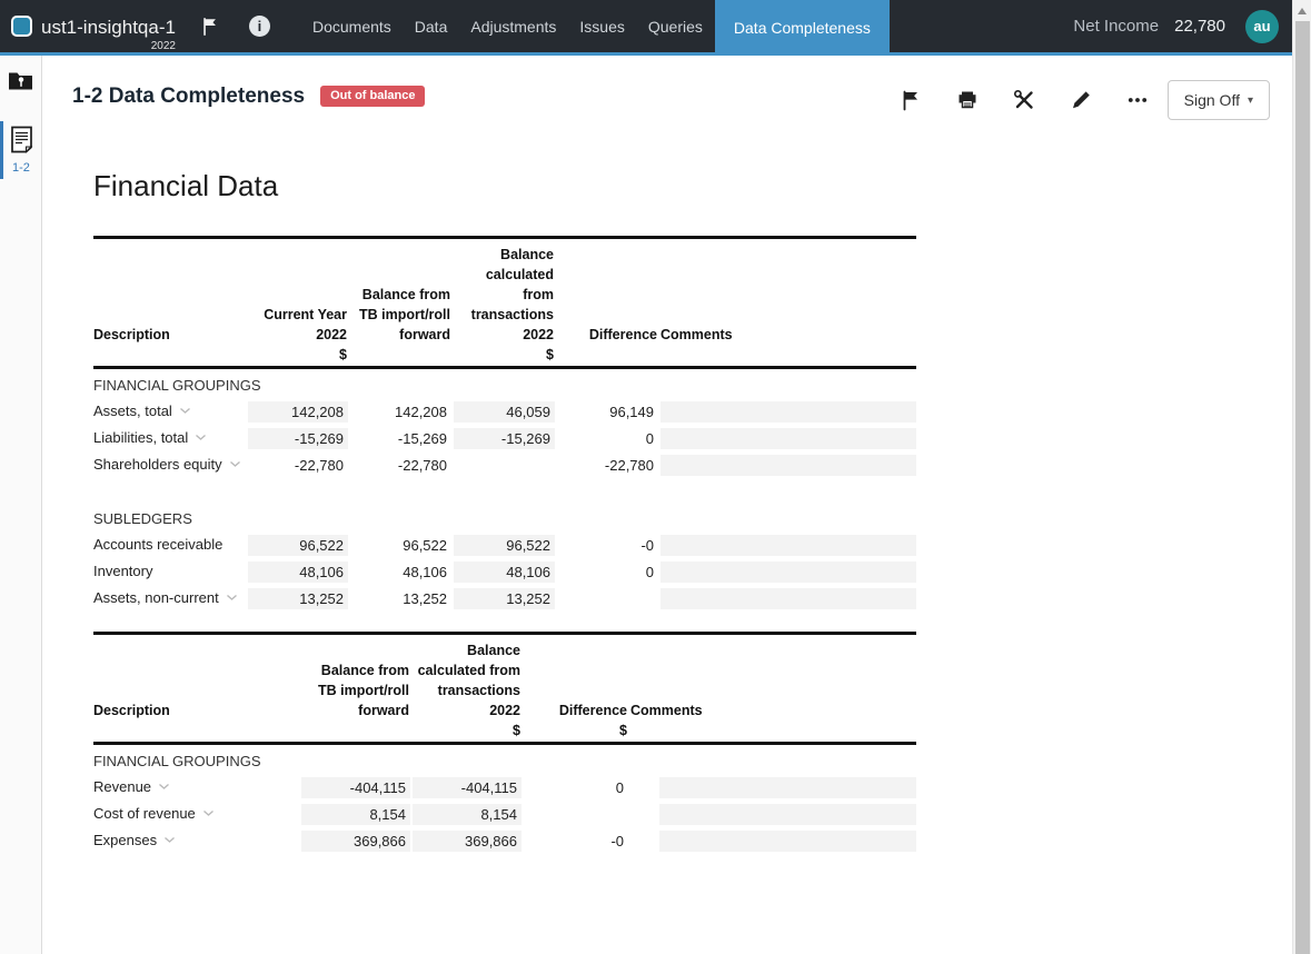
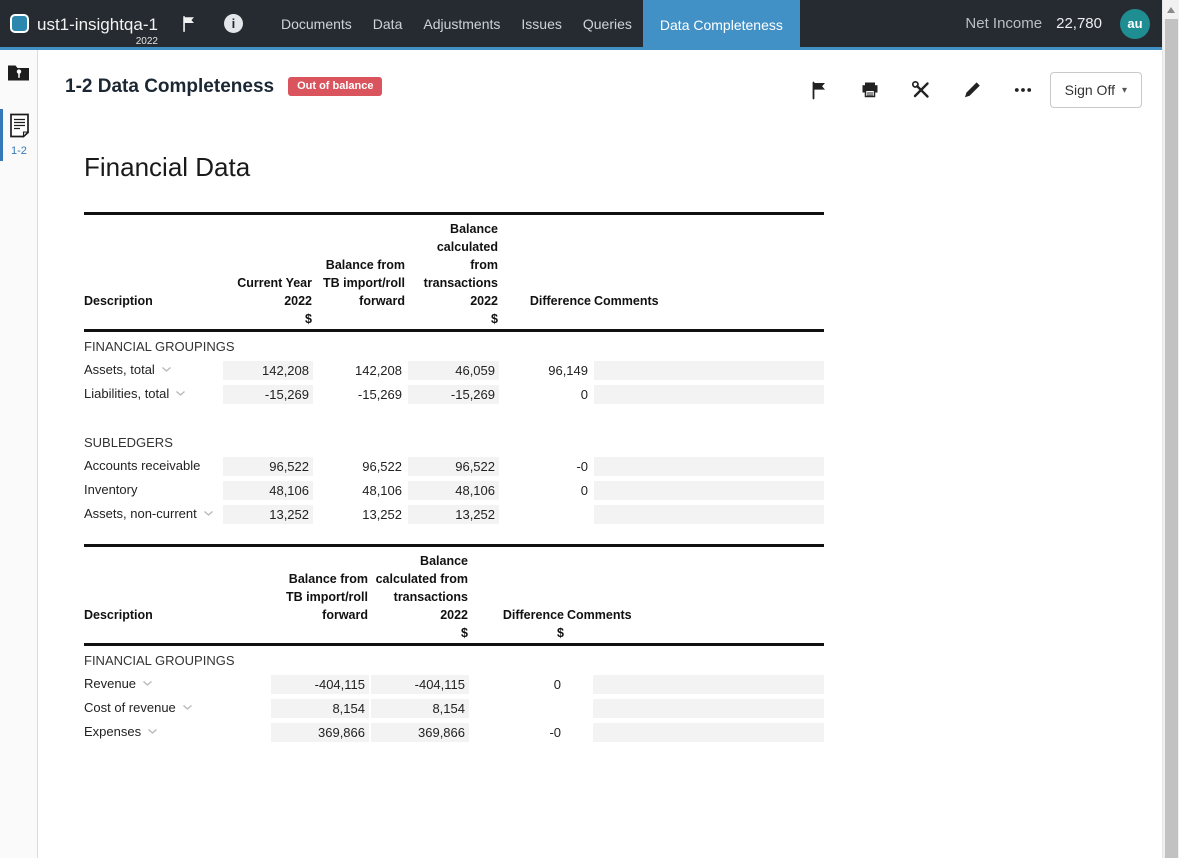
  ust1-insightqa-1
  2022
  i
  Documents
  Data
  Adjustments
  Issues
  Queries
  Data Completeness
  Net Income
  22,780
  au
  1-2
  1-2 Data Completeness
  Out of balance
  Sign Off
  ▾
  Financial Data
  Description	Current Year2022$	Balance fromTB import/rollforward	Balancecalculatedfromtransactions2022$	Difference	Comments
  FINANCIAL GROUPINGS
  Assets, total	142,208	142,208	46,059	96,149
  Liabilities, total	-15,269	-15,269	-15,269	0
- Shareholders equity	-22,780	-22,780		-22,780
  SUBLEDGERS
  Accounts receivable	96,522	96,522	96,522	-0
  Inventory	48,106	48,106	48,106	0
  Assets, non-current	13,252	13,252	13,252
  Description	Balance fromTB import/rollforward	Balancecalculated fromtransactions2022$	Difference$	Comments
  FINANCIAL GROUPINGS
  Revenue	-404,115	-404,115	0
  Cost of revenue	8,154	8,154
  Expenses	369,866	369,866	-0
